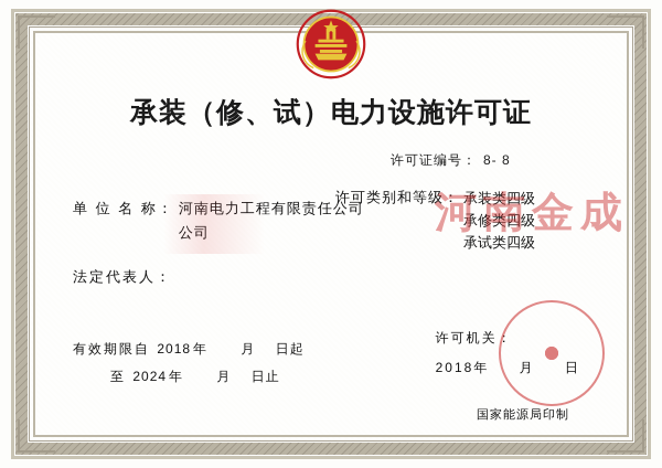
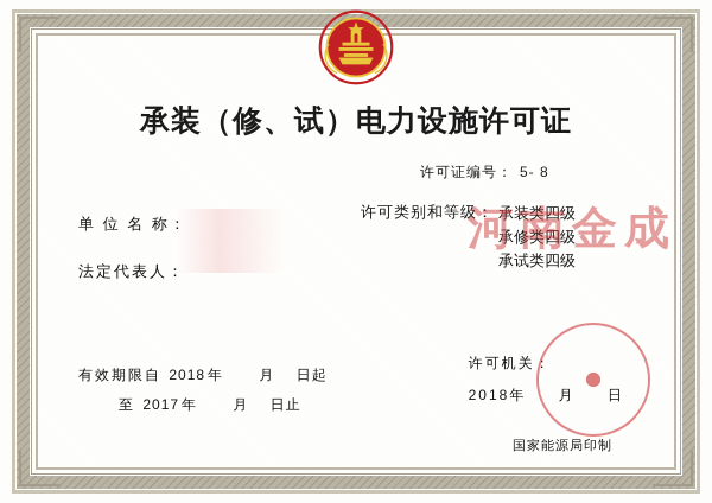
  承装（修、试）电力设施许可证
- 许可证编号： 8- 8
+ 许可证编号： 5- 8
  单 位 名 称：
- 河南电力工程有限责任公司
- 公司
  法定代表人：
  许可类别和等级：
  承装类四级
  承修类四级
  承试类四级
  有效期限自 2018 年 月 日起
- 至 2024 年 月 日止
+ 至 2017 年 月 日止
  许可机关
  2018年
  国家能源局印制
  河南金成
